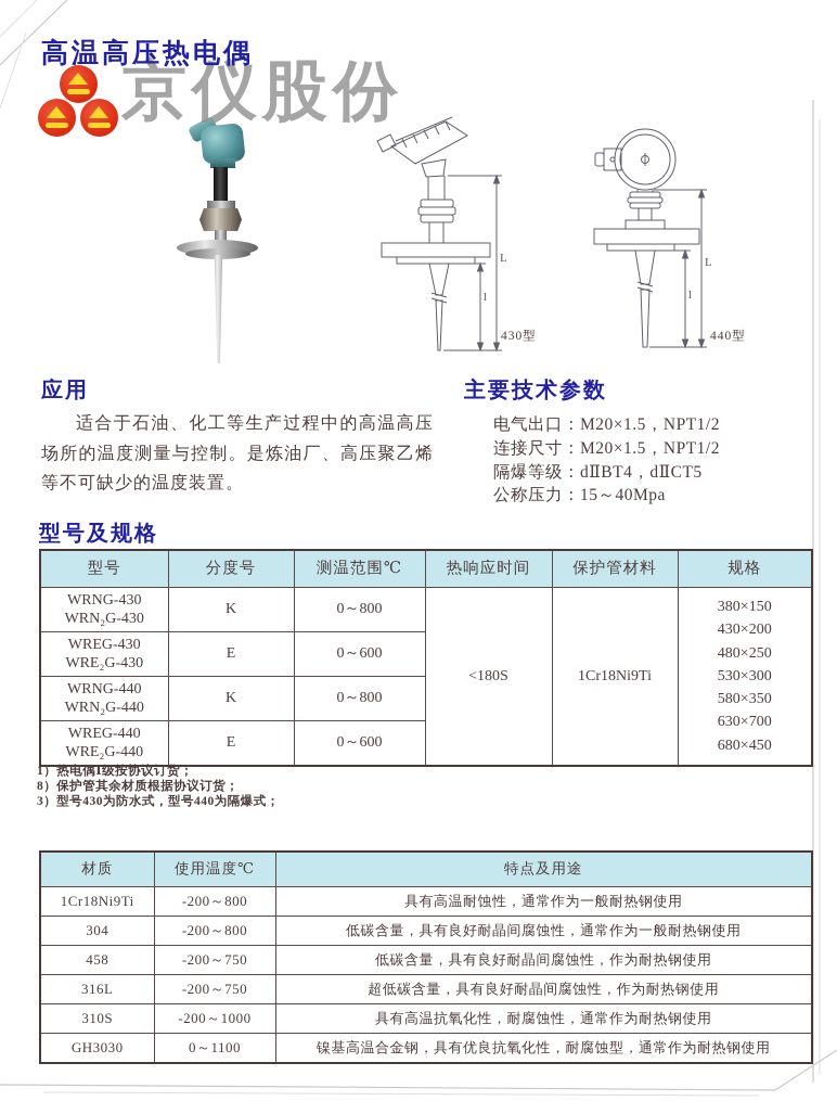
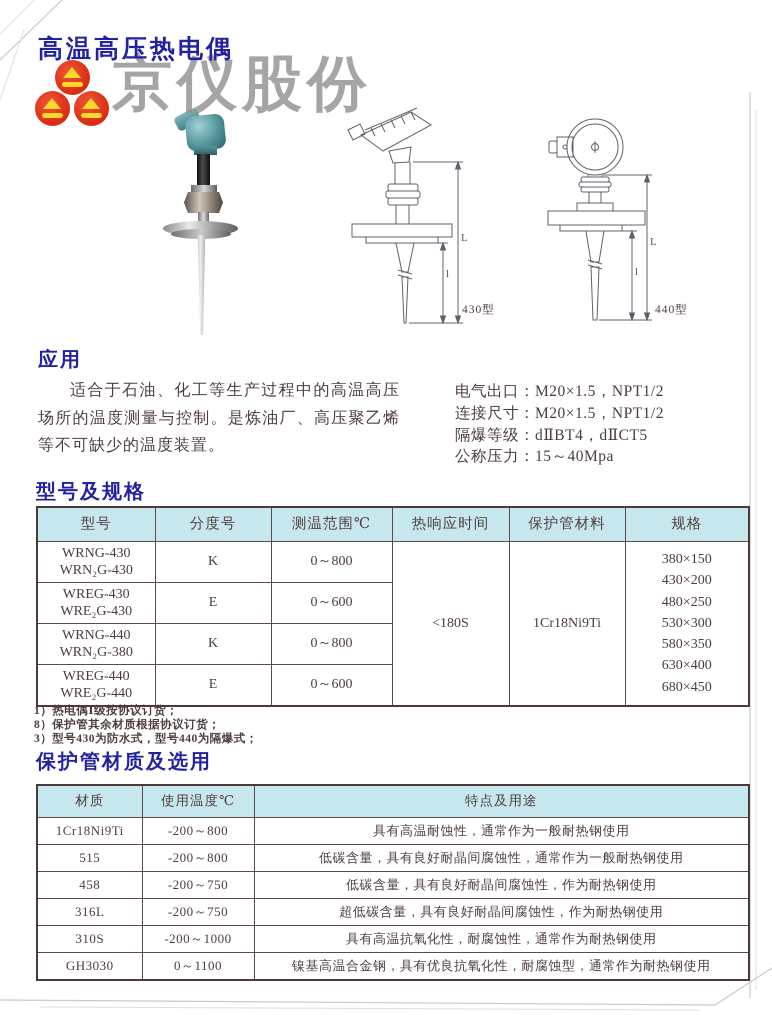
  京仪股份
  高温高压热电偶
  L
  l
  430型
  L
  l
  440型
  应用
  适合于石油、化工等生产过程中的高温高压场所的温度测量与控制。是炼油厂、高压聚乙烯等不可缺少的温度装置。
- 主要技术参数
  电气出口：M20×1.5，NPT1/2
  连接尺寸：M20×1.5，NPT1/2
  隔爆等级：dⅡBT4，dⅡCT5
  公称压力：15～40Mpa
  型号及规格
  型号	分度号	测温范围℃	热响应时间	保护管材料	规格
- WRNG-430 WRN₂G-430	K	0～800	<180S	1Cr18Ni9Ti	380×150 430×200 480×250 530×300 580×350 630×700 680×450
+ WRNG-430 WRN₂G-430	K	0～800	<180S	1Cr18Ni9Ti	380×150 430×200 480×250 530×300 580×350 630×400 680×450
  WREG-430 WRE₂G-430	E	0～600
- WRNG-440 WRN₂G-440	K	0～800
+ WRNG-440 WRN₂G-380	K	0～800
  WREG-440 WRE₂G-440	E	0～600
  1）热电偶Ⅰ级按协议订货；
  8）保护管其余材质根据协议订货；
  3）型号430为防水式，型号440为隔爆式；
+ 保护管材质及选用
  材质	使用温度℃	特点及用途
  1Cr18Ni9Ti	-200～800	具有高温耐蚀性，通常作为一般耐热钢使用
- 304	-200～800	低碳含量，具有良好耐晶间腐蚀性，通常作为一般耐热钢使用
+ 515	-200～800	低碳含量，具有良好耐晶间腐蚀性，通常作为一般耐热钢使用
  458	-200～750	低碳含量，具有良好耐晶间腐蚀性，作为耐热钢使用
  316L	-200～750	超低碳含量，具有良好耐晶间腐蚀性，作为耐热钢使用
  310S	-200～1000	具有高温抗氧化性，耐腐蚀性，通常作为耐热钢使用
  GH3030	0～1100	镍基高温合金钢，具有优良抗氧化性，耐腐蚀型，通常作为耐热钢使用
